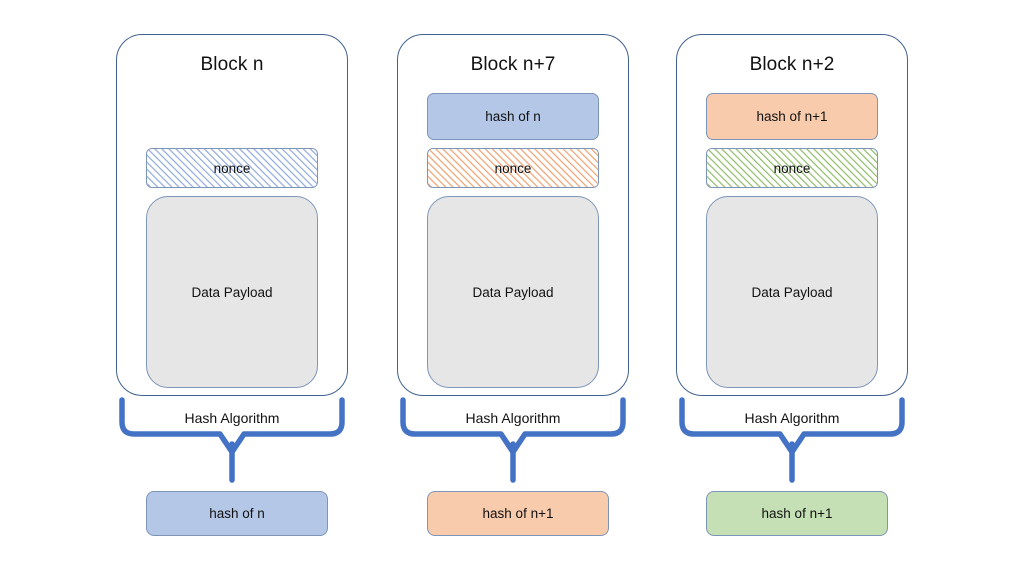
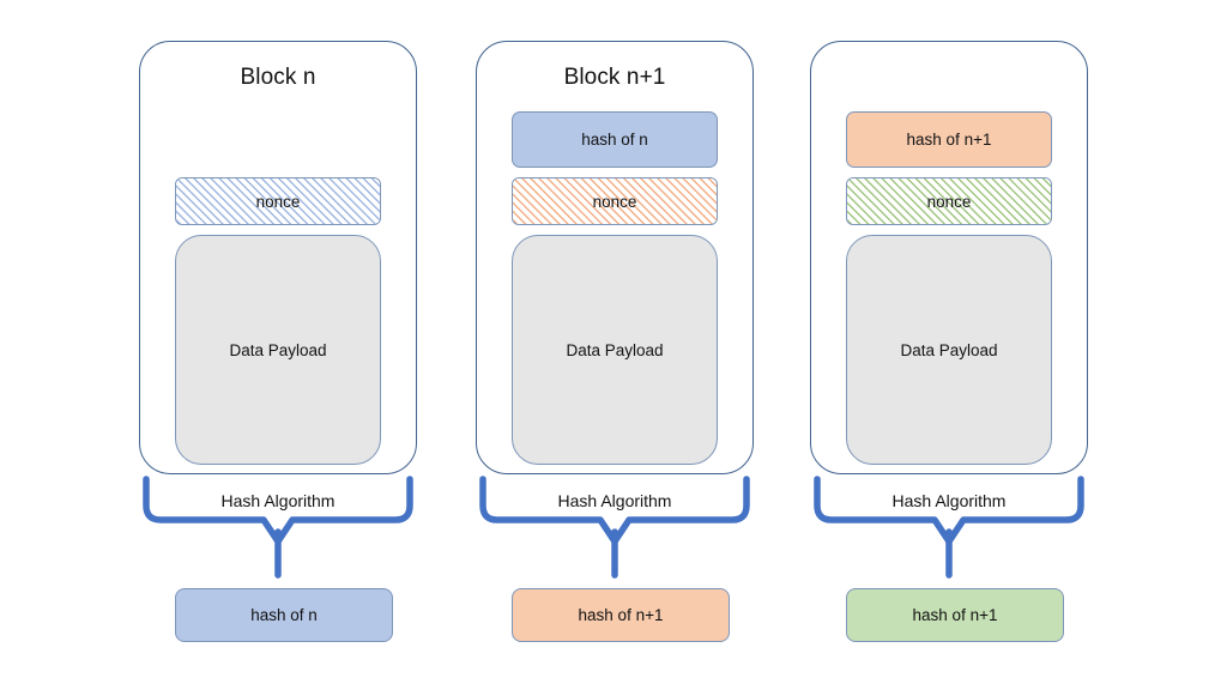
  Block n
  nonce
  Data Payload
  Hash Algorithm
  hash of n
- Block n+7
+ Block n+1
  hash of n
  nonce
  Data Payload
  Hash Algorithm
  hash of n+1
- Block n+2
  hash of n+1
  nonce
  Data Payload
  Hash Algorithm
  hash of n+1
